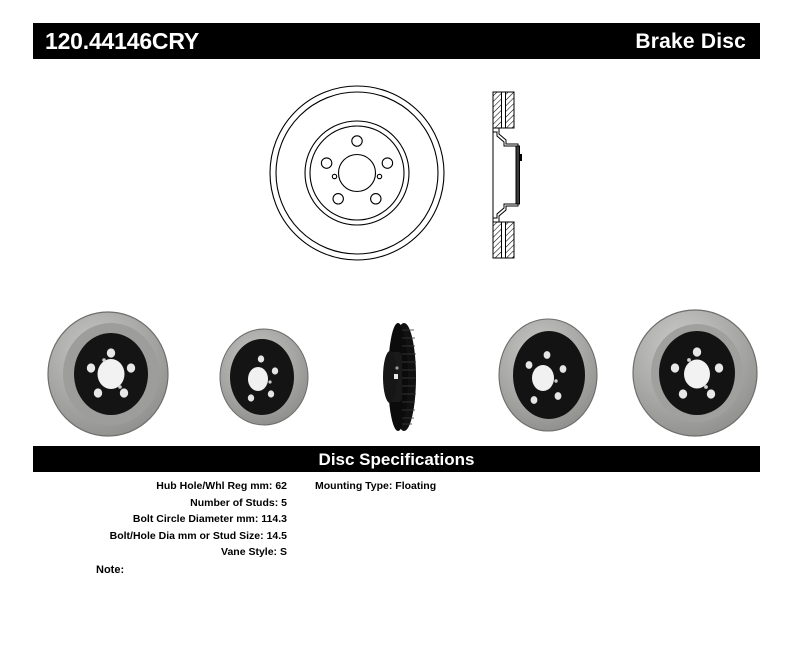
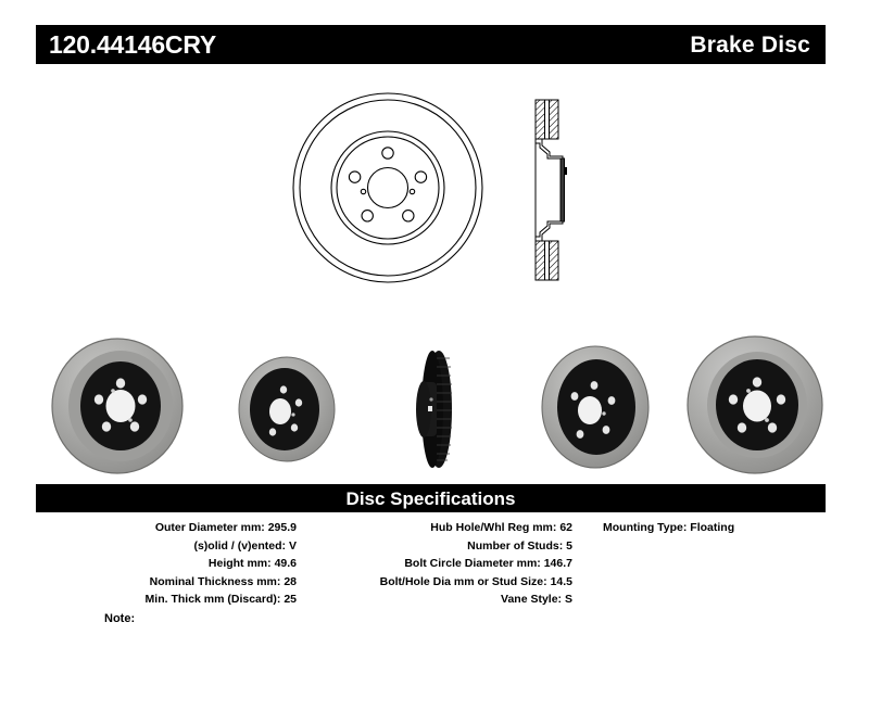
  120.44146CRY
  Brake Disc
  Disc Specifications
+ Outer Diameter mm: 295.9
+ (s)olid / (v)ented: V
+ Height mm: 49.6
+ Nominal Thickness mm: 28
+ Min. Thick mm (Discard): 25
  Hub Hole/Whl Reg mm: 62
  Number of Studs: 5
- Bolt Circle Diameter mm: 114.3
+ Bolt Circle Diameter mm: 146.7
  Bolt/Hole Dia mm or Stud Size: 14.5
  Vane Style: S
  Mounting Type: Floating
  Note:
